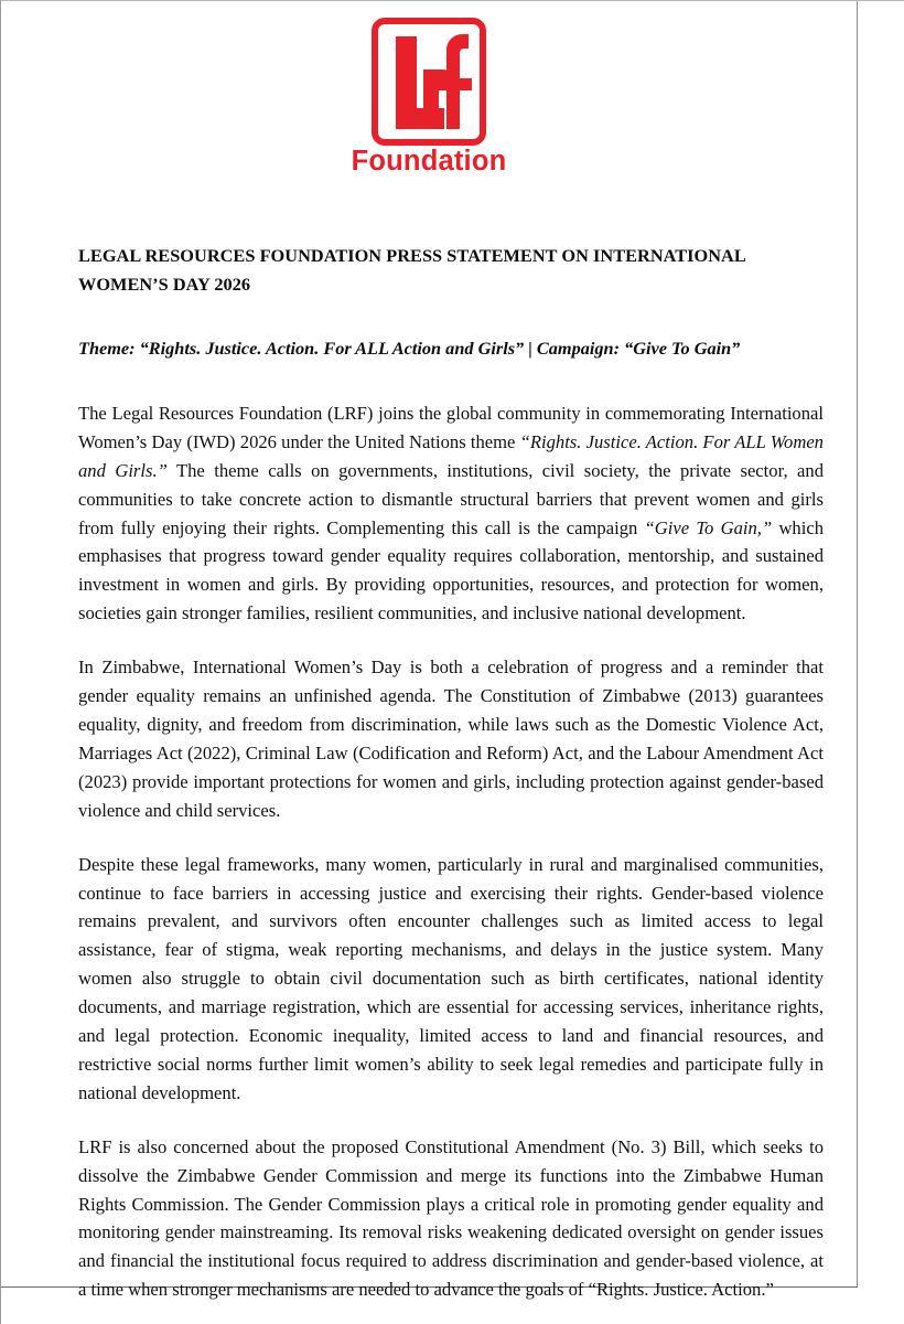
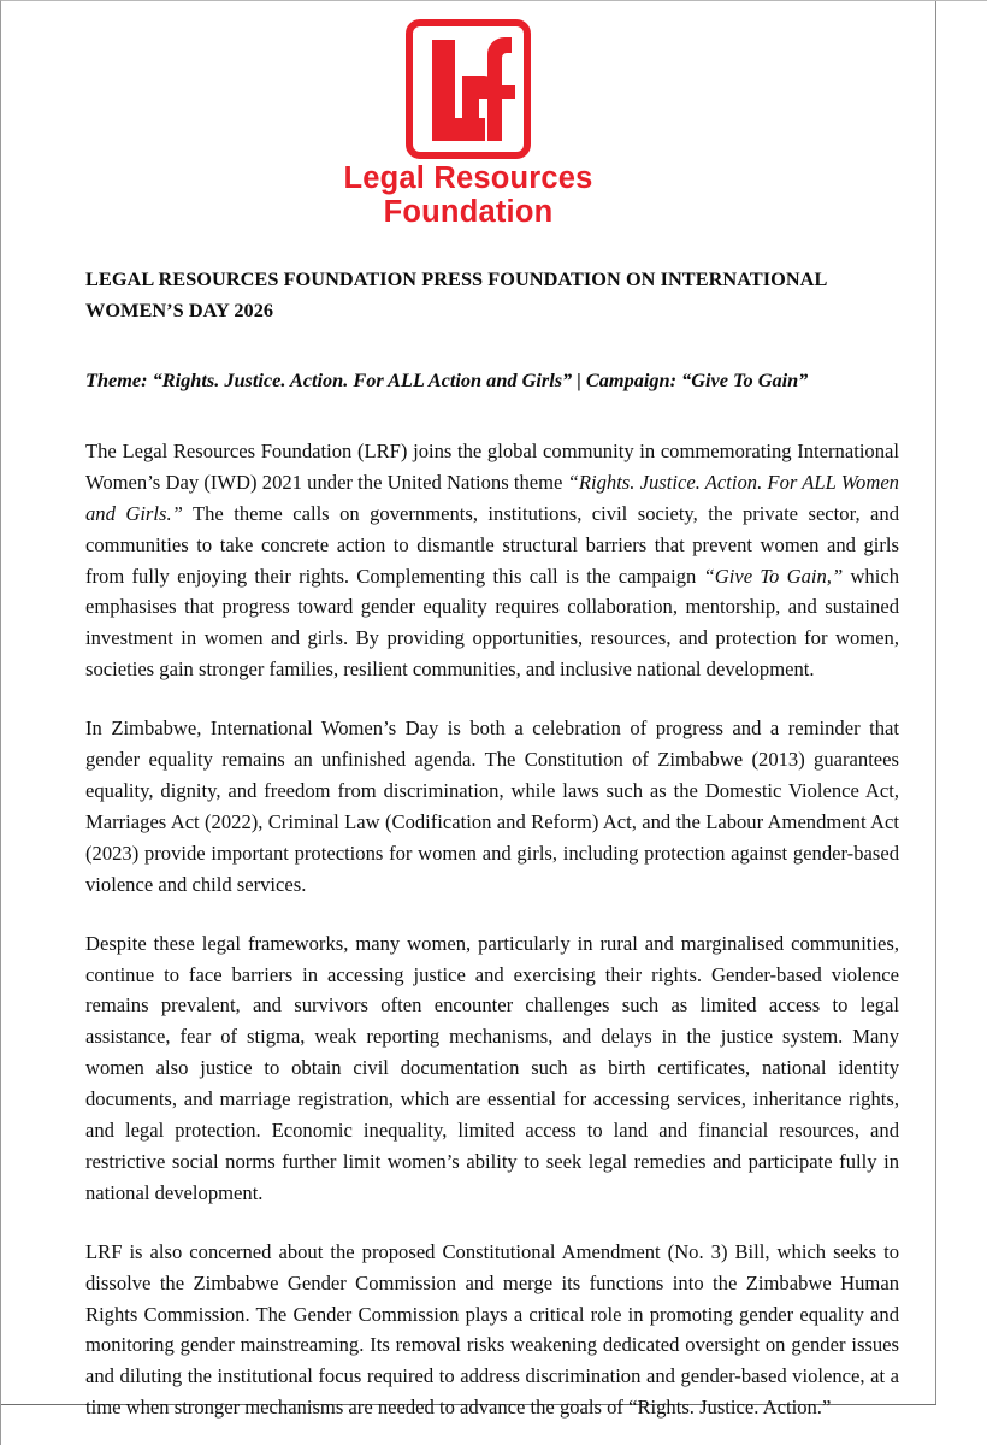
+ Legal Resources
  Foundation
- LEGAL RESOURCES FOUNDATION PRESS STATEMENT ON INTERNATIONAL WOMEN’S DAY 2026
+ LEGAL RESOURCES FOUNDATION PRESS FOUNDATION ON INTERNATIONAL WOMEN’S DAY 2026
  Theme: “Rights. Justice. Action. For ALL Action and Girls” | Campaign: “Give To Gain”
- The Legal Resources Foundation (LRF) joins the global community in commemorating International Women’s Day (IWD) 2026 under the United Nations theme “Rights. Justice. Action. For ALL Women and Girls.” The theme calls on governments, institutions, civil society, the private sector, and communities to take concrete action to dismantle structural barriers that prevent women and girls from fully enjoying their rights. Complementing this call is the campaign “Give To Gain,” which emphasises that progress toward gender equality requires collaboration, mentorship, and sustained investment in women and girls. By providing opportunities, resources, and protection for women, societies gain stronger families, resilient communities, and inclusive national development.
+ The Legal Resources Foundation (LRF) joins the global community in commemorating International Women’s Day (IWD) 2021 under the United Nations theme “Rights. Justice. Action. For ALL Women and Girls.” The theme calls on governments, institutions, civil society, the private sector, and communities to take concrete action to dismantle structural barriers that prevent women and girls from fully enjoying their rights. Complementing this call is the campaign “Give To Gain,” which emphasises that progress toward gender equality requires collaboration, mentorship, and sustained investment in women and girls. By providing opportunities, resources, and protection for women, societies gain stronger families, resilient communities, and inclusive national development.
  In Zimbabwe, International Women’s Day is both a celebration of progress and a reminder that gender equality remains an unfinished agenda. The Constitution of Zimbabwe (2013) guarantees equality, dignity, and freedom from discrimination, while laws such as the Domestic Violence Act, Marriages Act (2022), Criminal Law (Codification and Reform) Act, and the Labour Amendment Act (2023) provide important protections for women and girls, including protection against gender-based violence and child services.
- Despite these legal frameworks, many women, particularly in rural and marginalised communities, continue to face barriers in accessing justice and exercising their rights. Gender-based violence remains prevalent, and survivors often encounter challenges such as limited access to legal assistance, fear of stigma, weak reporting mechanisms, and delays in the justice system. Many women also struggle to obtain civil documentation such as birth certificates, national identity documents, and marriage registration, which are essential for accessing services, inheritance rights, and legal protection. Economic inequality, limited access to land and financial resources, and restrictive social norms further limit women’s ability to seek legal remedies and participate fully in national development.
+ Despite these legal frameworks, many women, particularly in rural and marginalised communities, continue to face barriers in accessing justice and exercising their rights. Gender-based violence remains prevalent, and survivors often encounter challenges such as limited access to legal assistance, fear of stigma, weak reporting mechanisms, and delays in the justice system. Many women also justice to obtain civil documentation such as birth certificates, national identity documents, and marriage registration, which are essential for accessing services, inheritance rights, and legal protection. Economic inequality, limited access to land and financial resources, and restrictive social norms further limit women’s ability to seek legal remedies and participate fully in national development.
- LRF is also concerned about the proposed Constitutional Amendment (No. 3) Bill, which seeks to dissolve the Zimbabwe Gender Commission and merge its functions into the Zimbabwe Human Rights Commission. The Gender Commission plays a critical role in promoting gender equality and monitoring gender mainstreaming. Its removal risks weakening dedicated oversight on gender issues and financial the institutional focus required to address discrimination and gender-based violence, at a time when stronger mechanisms are needed to advance the goals of “Rights. Justice. Action.”
+ LRF is also concerned about the proposed Constitutional Amendment (No. 3) Bill, which seeks to dissolve the Zimbabwe Gender Commission and merge its functions into the Zimbabwe Human Rights Commission. The Gender Commission plays a critical role in promoting gender equality and monitoring gender mainstreaming. Its removal risks weakening dedicated oversight on gender issues and diluting the institutional focus required to address discrimination and gender-based violence, at a time when stronger mechanisms are needed to advance the goals of “Rights. Justice. Action.”
